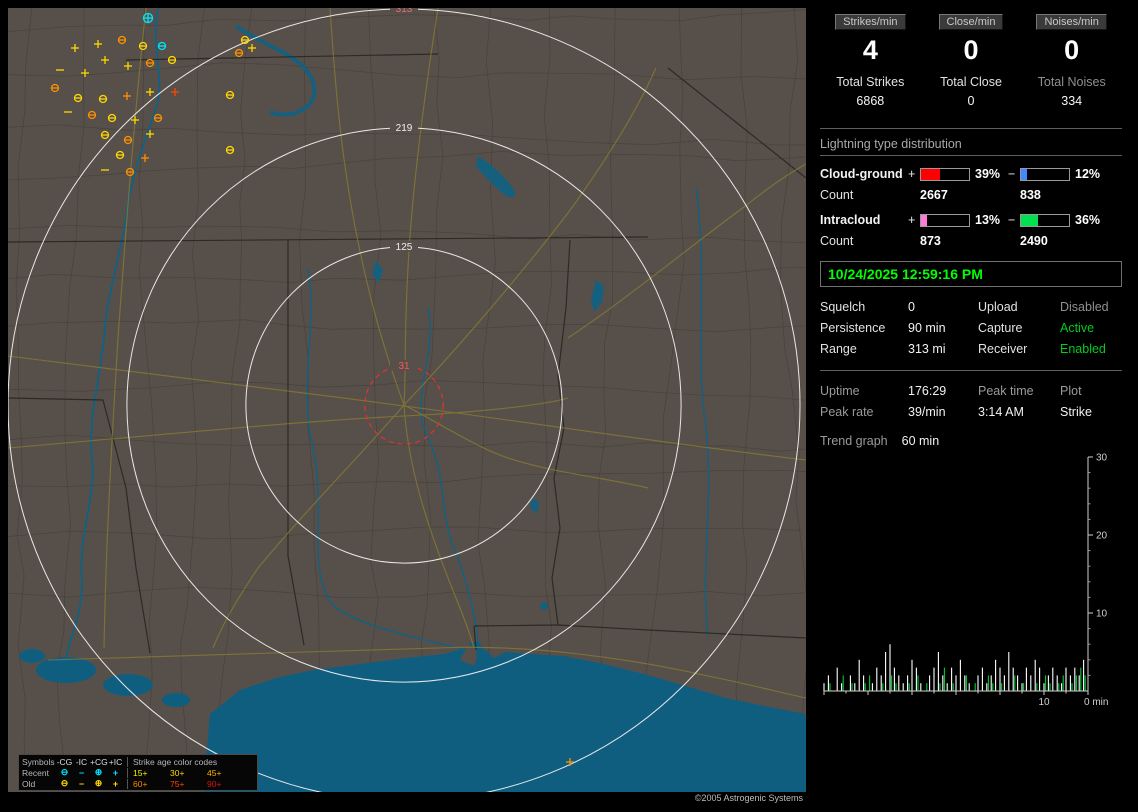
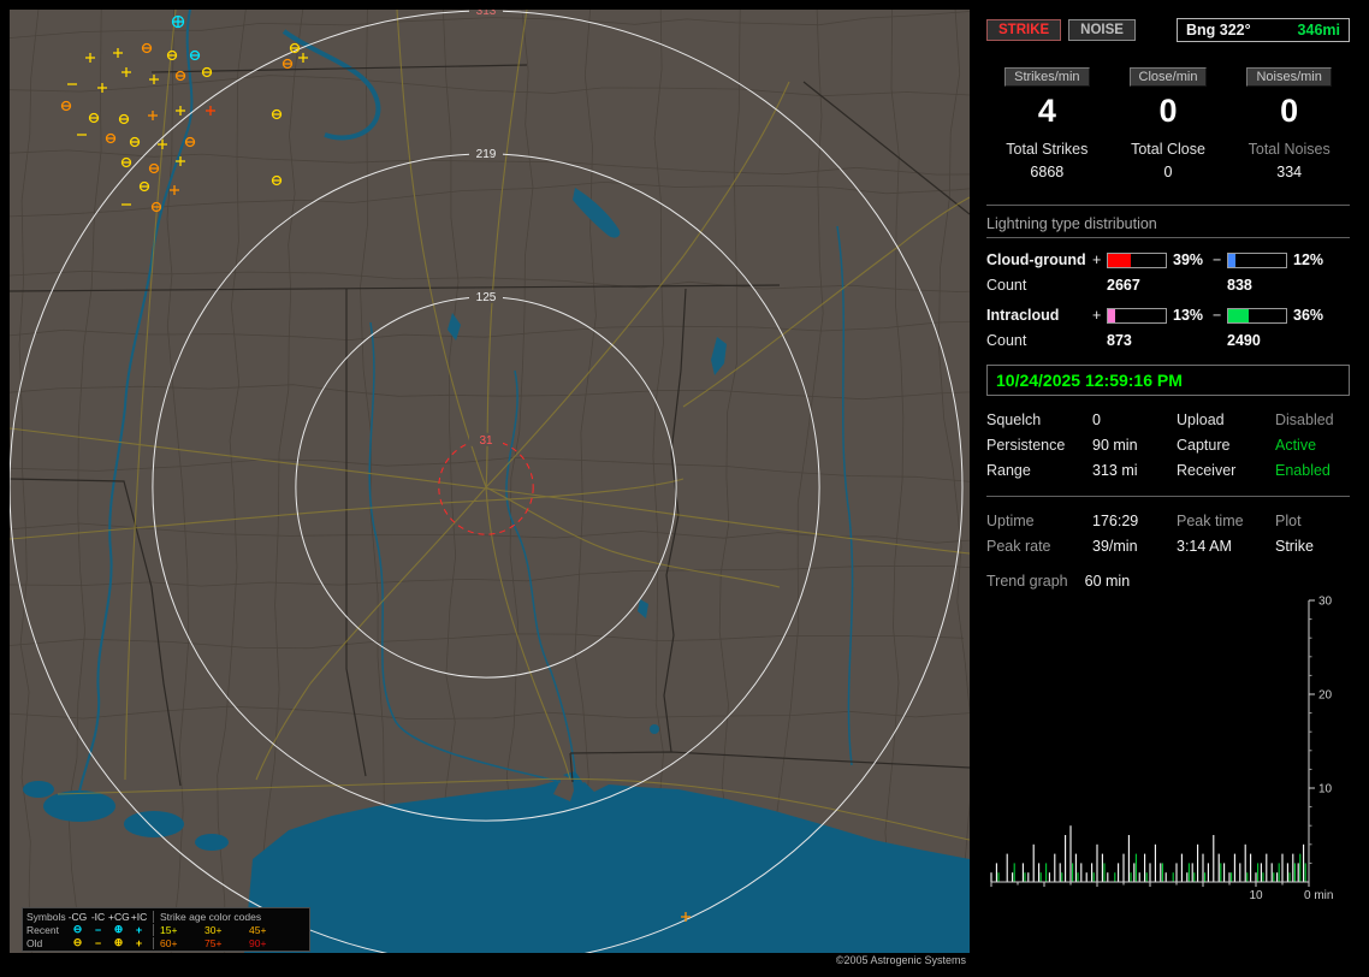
  313
  219
  125
  31
  Symbols
  -CG
  -IC
  +CG
  +IC
  Strike age color codes
  Recent
  ⊖
  −
  ⊕
  +
  15+
  30+
  45+
  Old
  ⊖
  −
  ⊕
  +
  60+
  75+
  90+
  ©2005 Astrogenic Systems
+ STRIKE
+ NOISE
+ Bng 322°
+ 346mi
  Strikes/min
  4
  Close/min
  0
  Noises/min
  0
  Total Strikes
  6868
  Total Close
  0
  Total Noises
  334
  Lightning type distribution
  Cloud-ground
  +
  39%
  −
  12%
  Count
  2667
  838
  Intracloud
  +
  13%
  −
  36%
  Count
  873
  2490
  10/24/2025 12:59:16 PM
  Squelch
  0
  Upload
  Disabled
  Persistence
  90 min
  Capture
  Active
  Range
  313 mi
  Receiver
  Enabled
  Uptime
  176:29
  Peak time
  Plot
  Peak rate
  39/min
  3:14 AM
  Strike
  Trend graph
  60 min
  30
  20
  10
  10
  0 min
